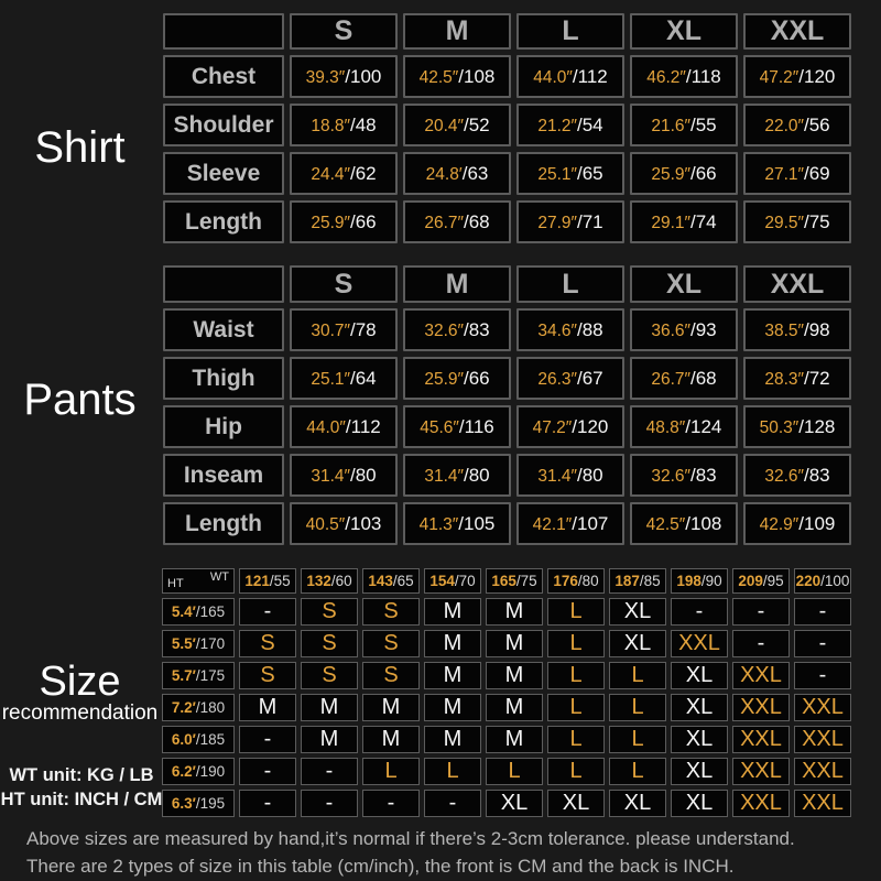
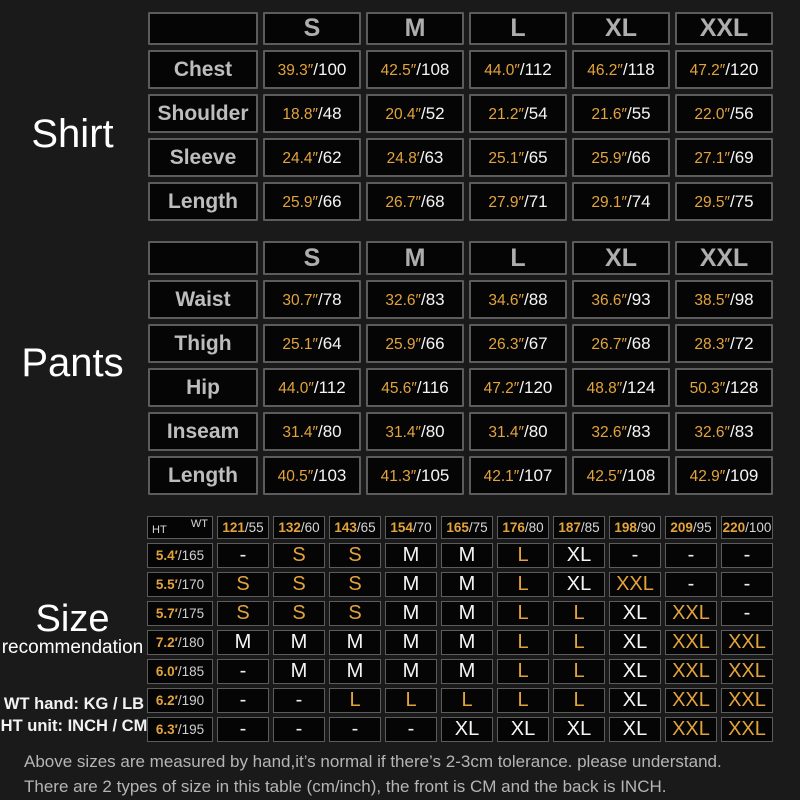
  Shirt
  Pants
  Size
  recommendation
- WT unit: KG / LB
+ WT hand: KG / LB
  HT unit: INCH / CM
  	S	M	L	XL	XXL
  Chest	39.3″/100	42.5″/108	44.0″/112	46.2″/118	47.2″/120
  Shoulder	18.8″/48	20.4″/52	21.2″/54	21.6″/55	22.0″/56
  Sleeve	24.4″/62	24.8′/63	25.1″/65	25.9″/66	27.1″/69
  Length	25.9″/66	26.7″/68	27.9″/71	29.1″/74	29.5″/75
  	S	M	L	XL	XXL
  Waist	30.7″/78	32.6″/83	34.6″/88	36.6″/93	38.5″/98
  Thigh	25.1″/64	25.9″/66	26.3″/67	26.7″/68	28.3″/72
  Hip	44.0″/112	45.6″/116	47.2″/120	48.8″/124	50.3″/128
  Inseam	31.4″/80	31.4″/80	31.4″/80	32.6″/83	32.6″/83
  Length	40.5″/103	41.3″/105	42.1″/107	42.5″/108	42.9″/109
  WTHT	121/55	132/60	143/65	154/70	165/75	176/80	187/85	198/90	209/95	220/100
  5.4′/165	-	S	S	M	M	L	XL	-	-	-
  5.5′/170	S	S	S	M	M	L	XL	XXL	-	-
  5.7′/175	S	S	S	M	M	L	L	XL	XXL	-
  7.2′/180	M	M	M	M	M	L	L	XL	XXL	XXL
  6.0′/185	-	M	M	M	M	L	L	XL	XXL	XXL
  6.2′/190	-	-	L	L	L	L	L	XL	XXL	XXL
  6.3′/195	-	-	-	-	XL	XL	XL	XL	XXL	XXL
  Above sizes are measured by hand,it’s normal if there’s 2-3cm tolerance. please understand.
  There are 2 types of size in this table (cm/inch), the front is CM and the back is INCH.
